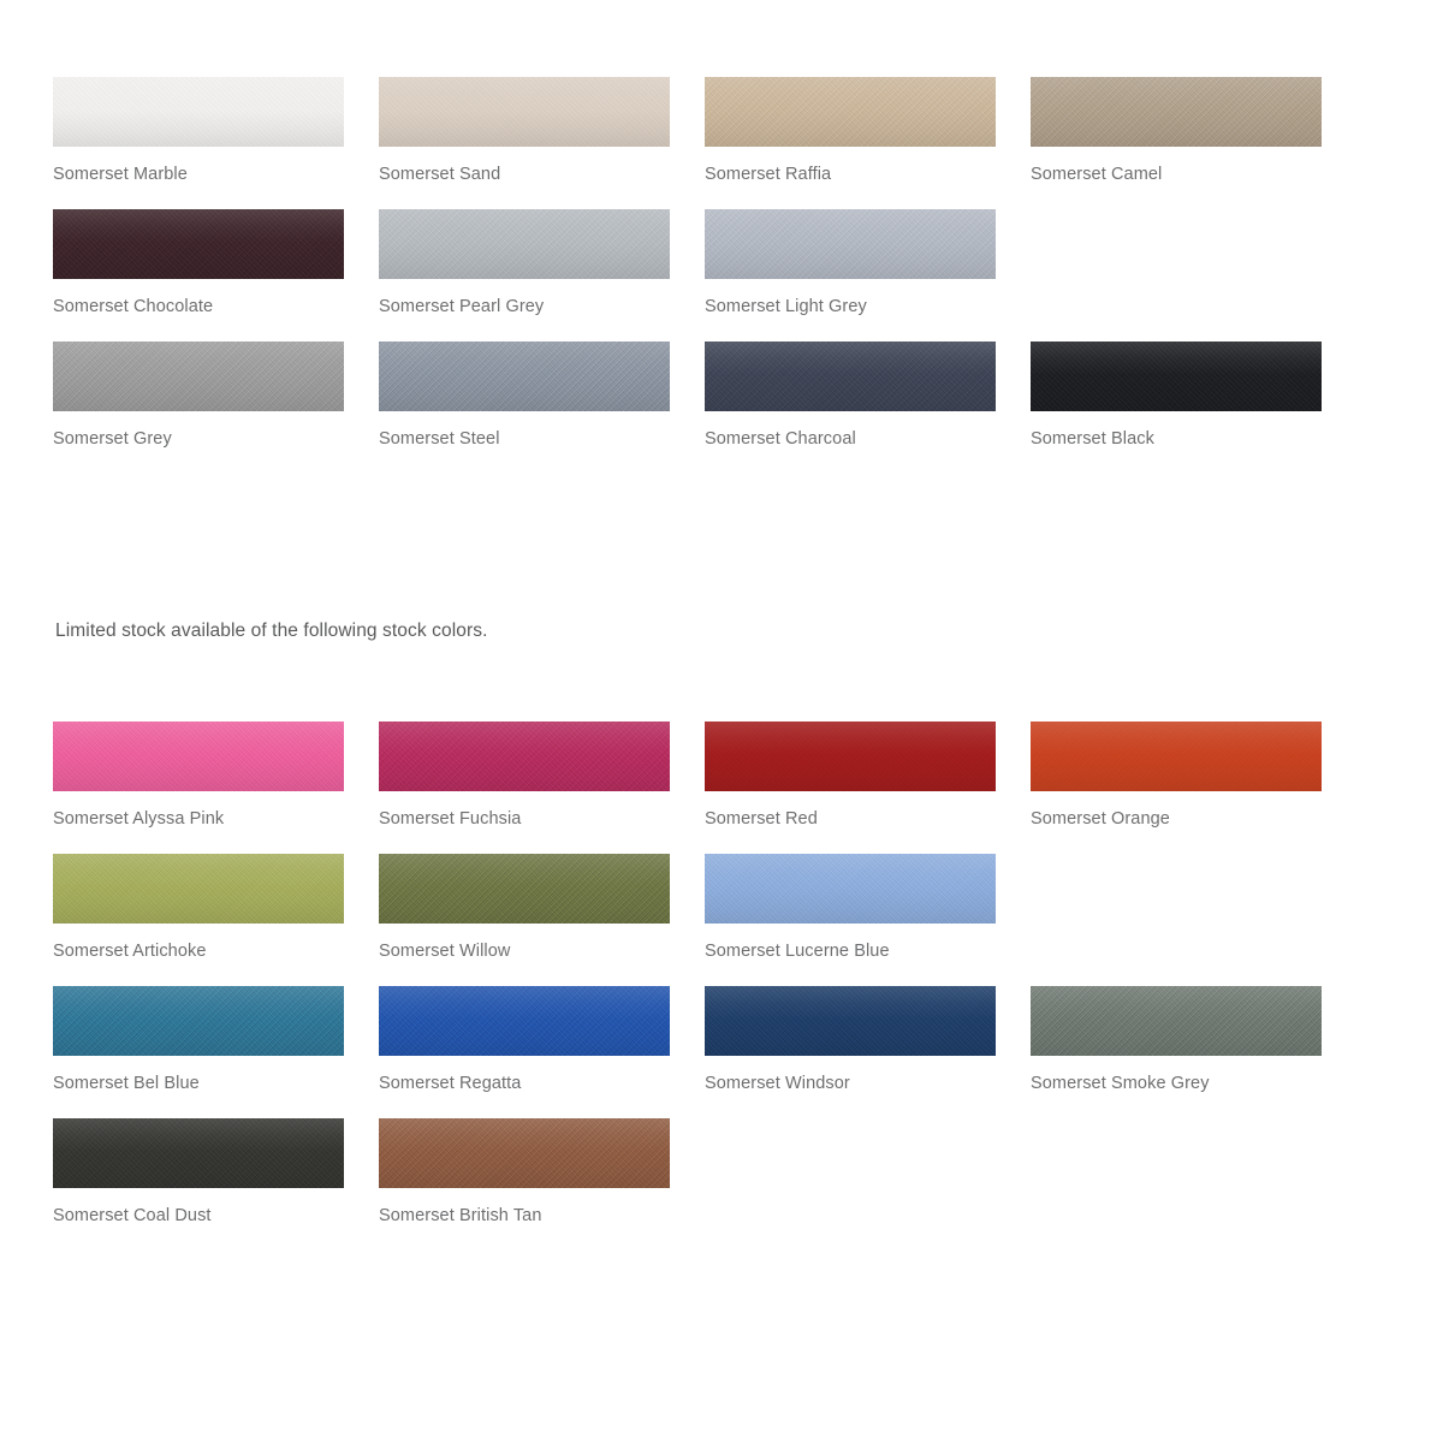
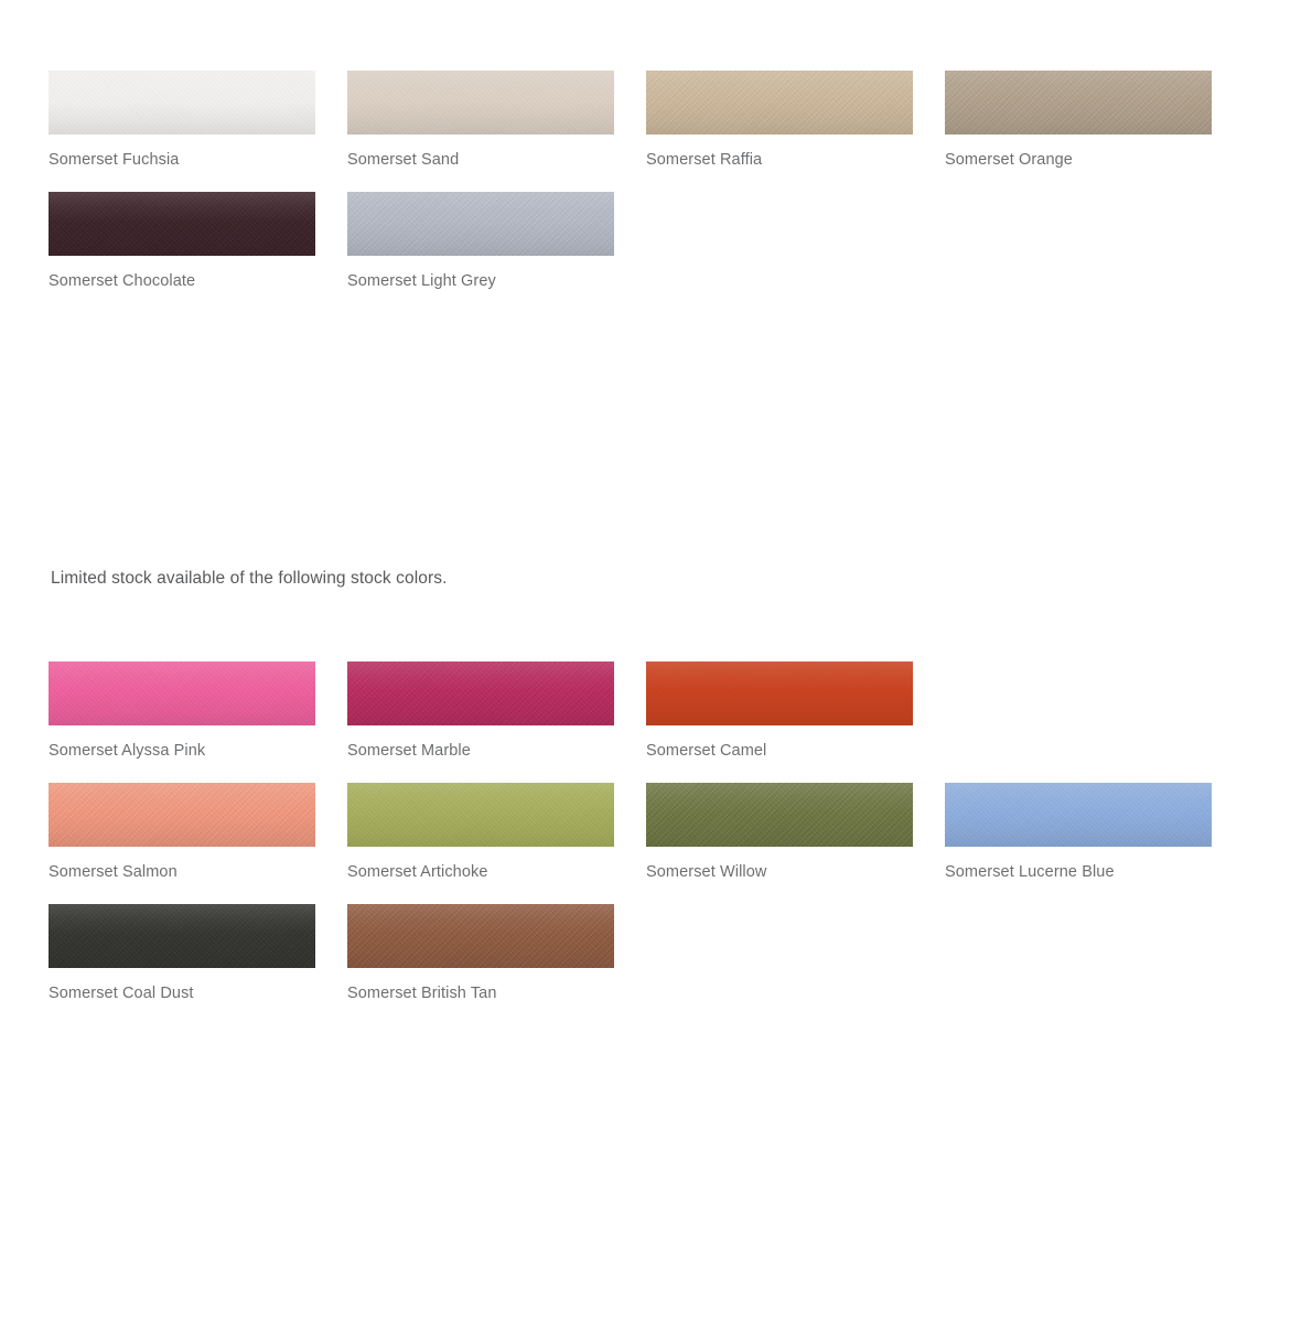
- Somerset Marble
+ Somerset Fuchsia
  Somerset Sand
  Somerset Raffia
- Somerset Camel
+ Somerset Orange
  Somerset Chocolate
- Somerset Pearl Grey
  Somerset Light Grey
- Somerset Grey
- Somerset Steel
- Somerset Charcoal
- Somerset Black
  Limited stock available of the following stock colors.
  Somerset Alyssa Pink
- Somerset Fuchsia
+ Somerset Marble
- Somerset Red
- Somerset Orange
+ Somerset Camel
+ Somerset Salmon
  Somerset Artichoke
  Somerset Willow
  Somerset Lucerne Blue
- Somerset Bel Blue
- Somerset Regatta
- Somerset Windsor
- Somerset Smoke Grey
  Somerset Coal Dust
  Somerset British Tan
